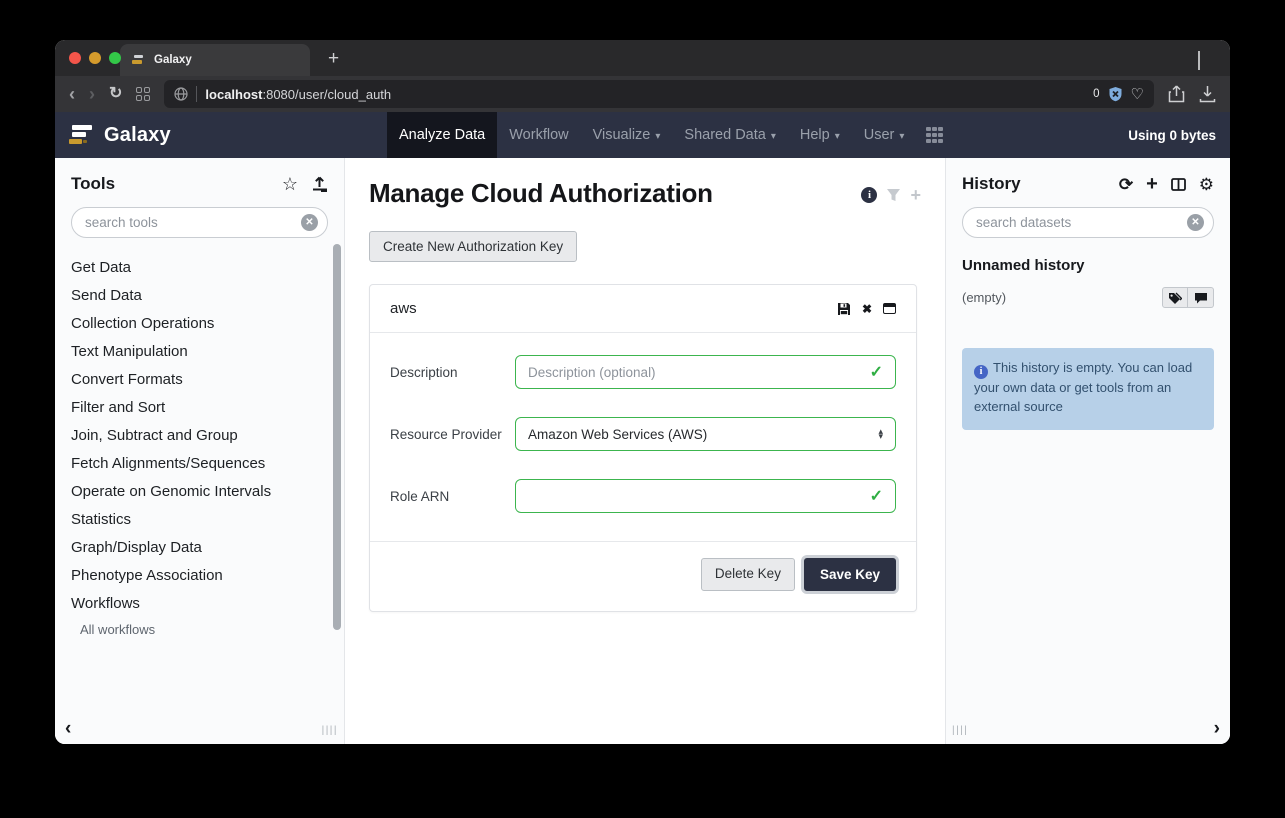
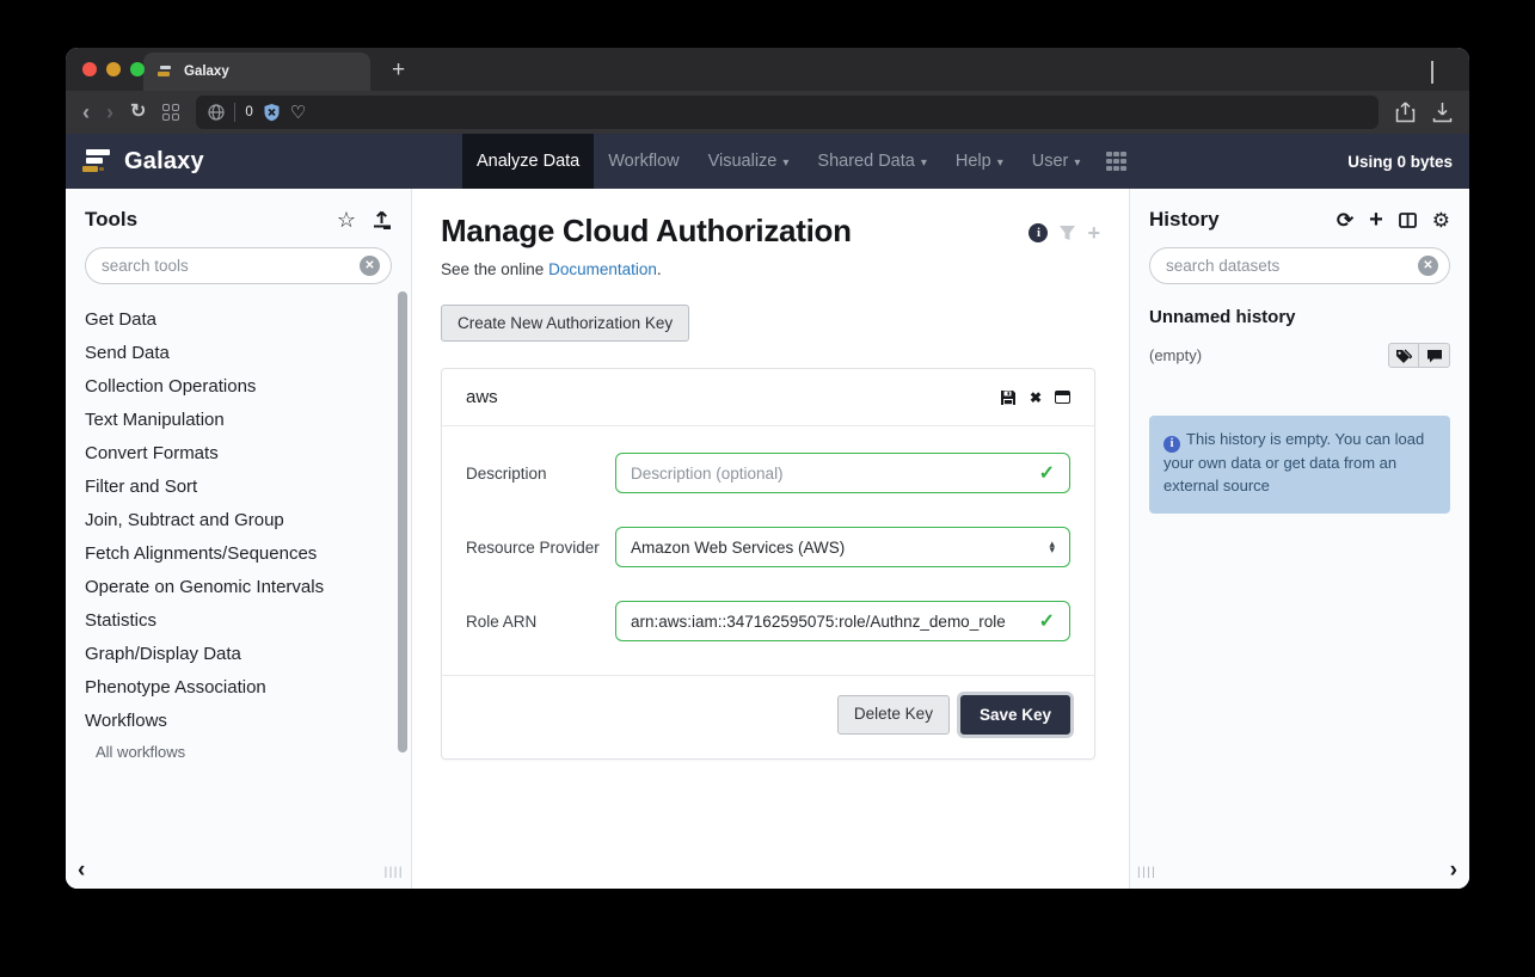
  Galaxy
  +
  ‹
  ›
  ↻
- localhost:8080/user/cloud_auth
  0
  ♡
  Galaxy
  Analyze Data
  Workflow
  Visualize
  ▾
  Shared Data
  ▾
  Help
  ▾
  User
  ▾
  Using 0 bytes
  Tools
  ☆
  search tools
  ✕
  Get Data
  Send Data
  Collection Operations
  Text Manipulation
  Convert Formats
  Filter and Sort
  Join, Subtract and Group
  Fetch Alignments/Sequences
  Operate on Genomic Intervals
  Statistics
  Graph/Display Data
  Phenotype Association
  Workflows
  All workflows
  ‹
  ||||
  Manage Cloud Authorization
  i
  +
+ See the online Documentation.
  Create New Authorization Key
  aws
  ✖
  Description
  Description (optional)
  ✓
  Resource Provider
  Amazon Web Services (AWS)
  ▴
  ▾
  Role ARN
+ arn:aws:iam::347162595075:role/Authnz_demo_role
  ✓
  Delete Key
  Save Key
  History
  ⟳
  +
  ⚙
  search datasets
  ✕
  Unnamed history
  (empty)
- i This history is empty. You can load your own data or get tools from an external source
+ i This history is empty. You can load your own data or get data from an external source
  ||||
  ›
